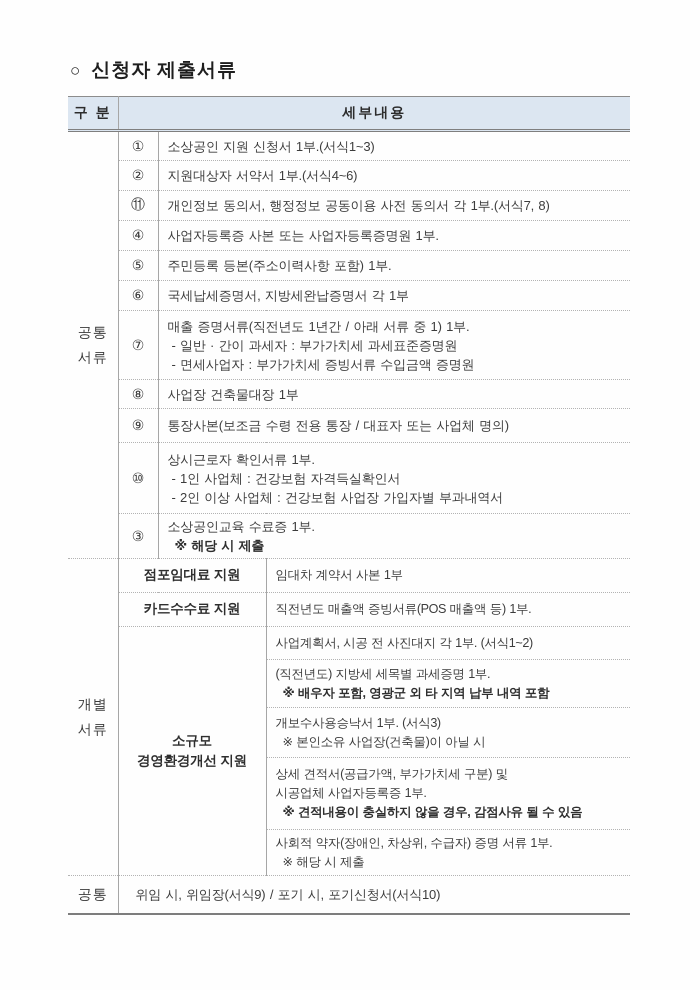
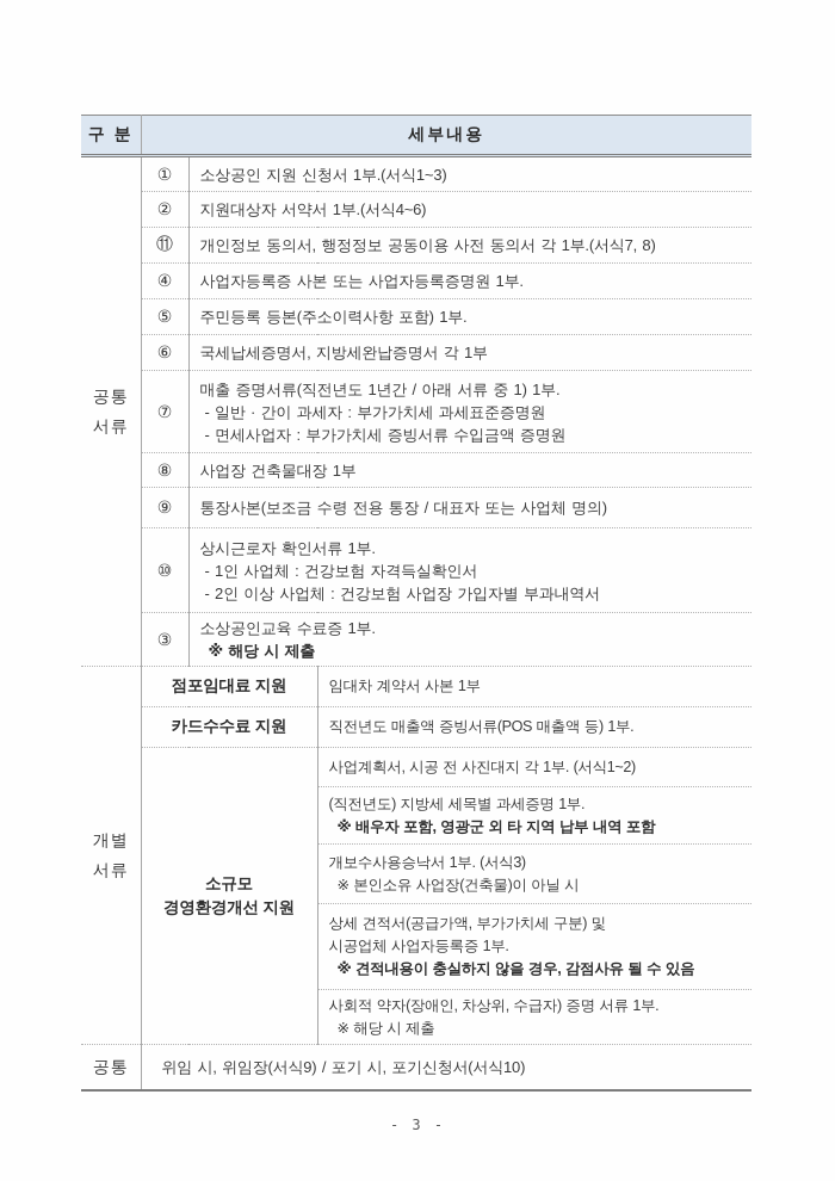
- ○ 신청자 제출서류
  구 분	세부내용
  공통 서류	①	소상공인 지원 신청서 1부.(서식1~3)
  ②	지원대상자 서약서 1부.(서식4~6)
  ⑪	개인정보 동의서, 행정정보 공동이용 사전 동의서 각 1부.(서식7, 8)
  ④	사업자등록증 사본 또는 사업자등록증명원 1부.
  ⑤	주민등록 등본(주소이력사항 포함) 1부.
  ⑥	국세납세증명서, 지방세완납증명서 각 1부
  ⑦	매출 증명서류(직전년도 1년간 / 아래 서류 중 1) 1부. - 일반 · 간이 과세자 : 부가가치세 과세표준증명원 - 면세사업자 : 부가가치세 증빙서류 수입금액 증명원
  ⑧	사업장 건축물대장 1부
  ⑨	통장사본(보조금 수령 전용 통장 / 대표자 또는 사업체 명의)
  ⑩	상시근로자 확인서류 1부. - 1인 사업체 : 건강보험 자격득실확인서 - 2인 이상 사업체 : 건강보험 사업장 가입자별 부과내역서
  ③	소상공인교육 수료증 1부. ※ 해당 시 제출
  개별 서류	점포임대료 지원	임대차 계약서 사본 1부
  카드수수료 지원	직전년도 매출액 증빙서류(POS 매출액 등) 1부.
  소규모 경영환경개선 지원	사업계획서, 시공 전 사진대지 각 1부. (서식1~2)
  (직전년도) 지방세 세목별 과세증명 1부. ※ 배우자 포함, 영광군 외 타 지역 납부 내역 포함
  개보수사용승낙서 1부. (서식3) ※ 본인소유 사업장(건축물)이 아닐 시
  상세 견적서(공급가액, 부가가치세 구분) 및 시공업체 사업자등록증 1부. ※ 견적내용이 충실하지 않을 경우, 감점사유 될 수 있음
  사회적 약자(장애인, 차상위, 수급자) 증명 서류 1부. ※ 해당 시 제출
  공통	위임 시, 위임장(서식9) / 포기 시, 포기신청서(서식10)
+ - 3 -
